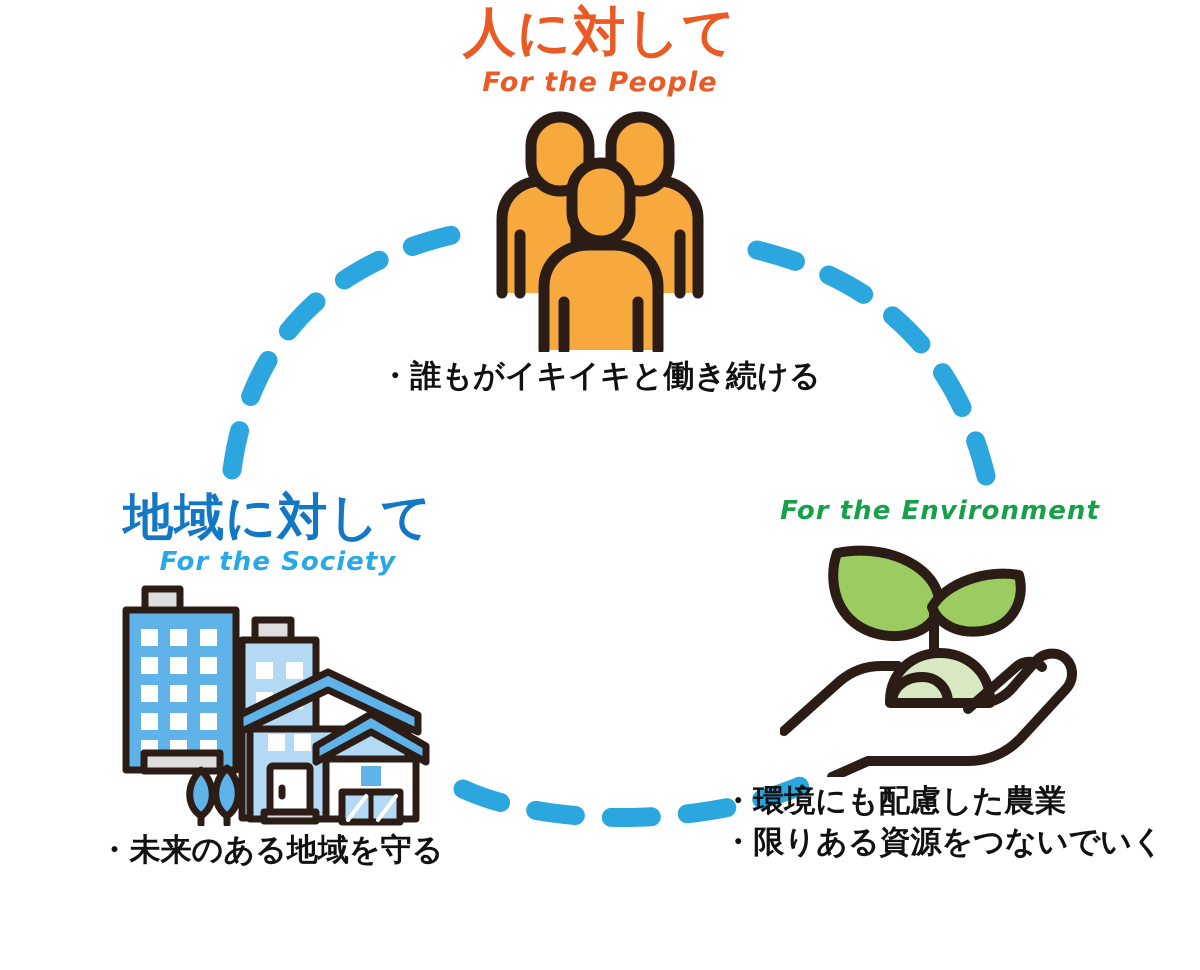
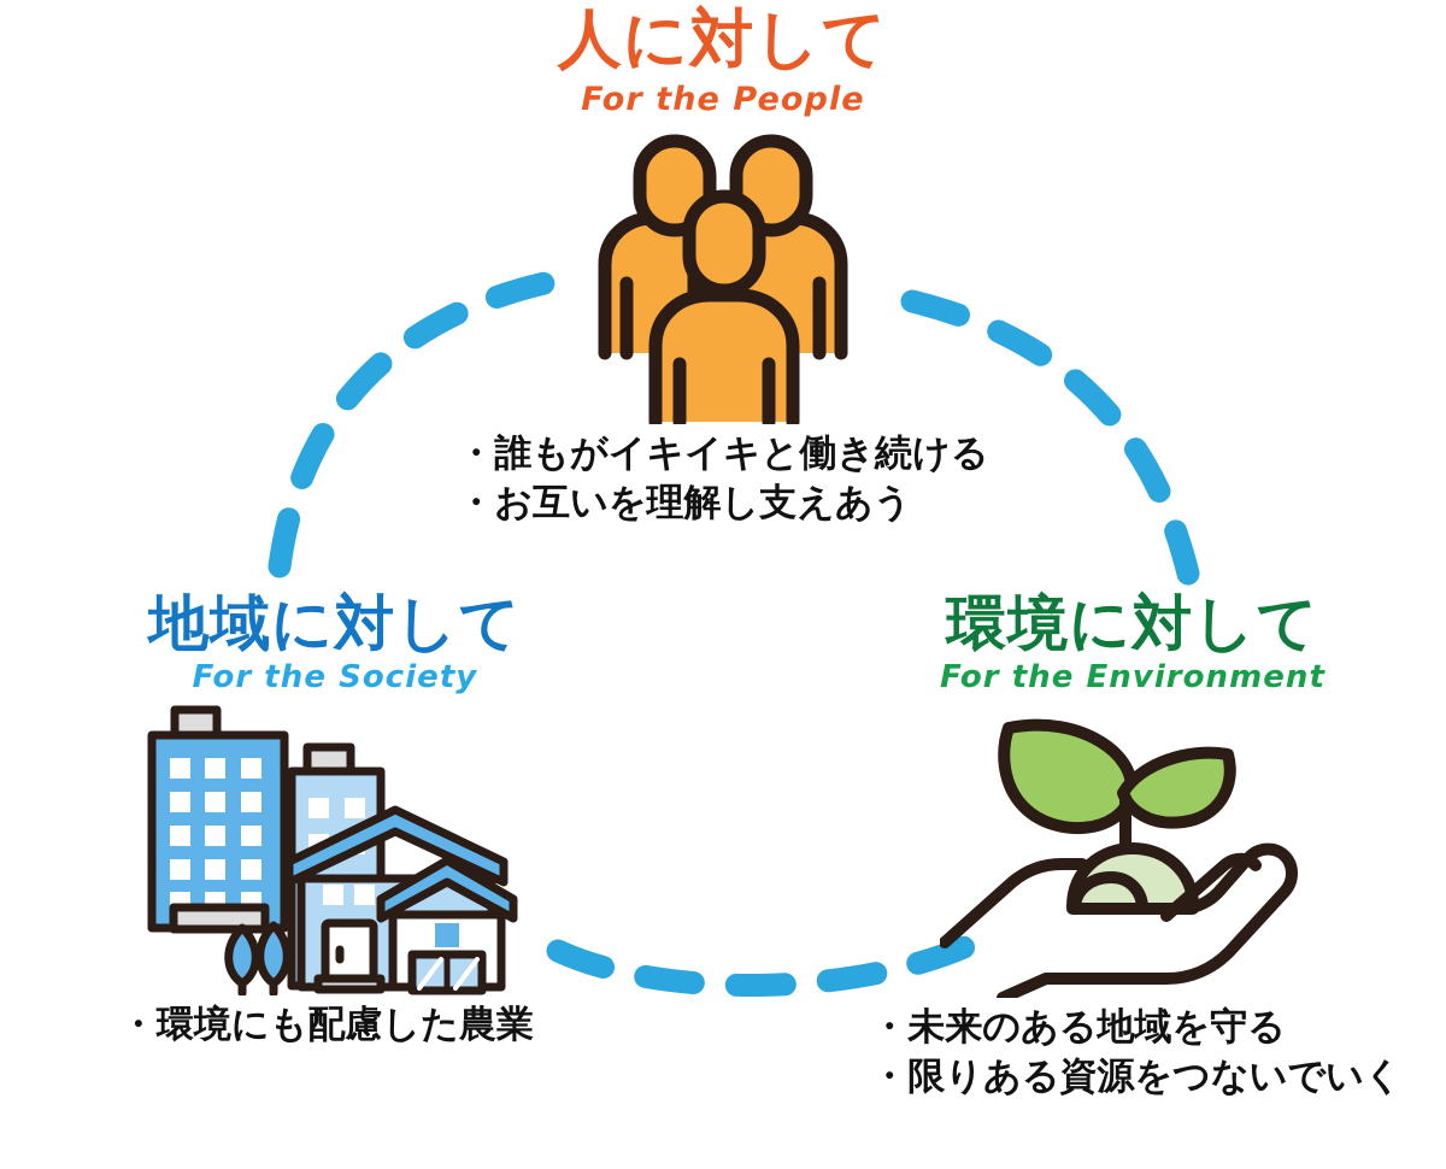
  人に対して
  For the People
  ・誰もがイキイキと働き続ける
+ ・お互いを理解し支えあう
  地域に対して
  For the Society
- ・未来のある地域を守る
+ ・環境にも配慮した農業
+ 環境に対して
  For the Environment
- ・環境にも配慮した農業
+ ・未来のある地域を守る
  ・限りある資源をつないでいく
